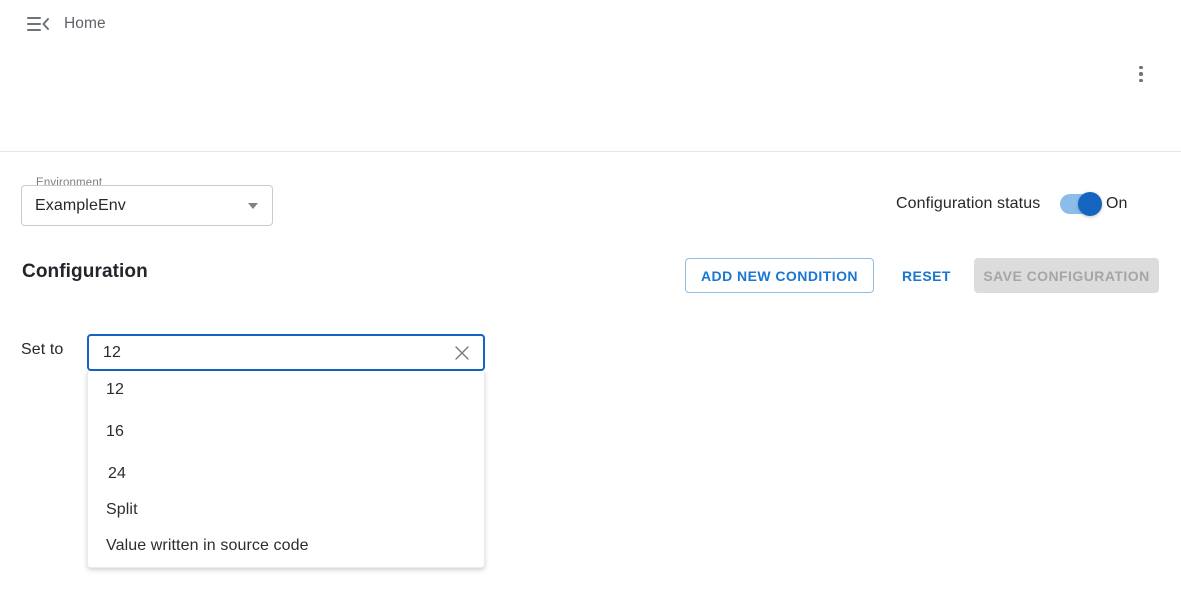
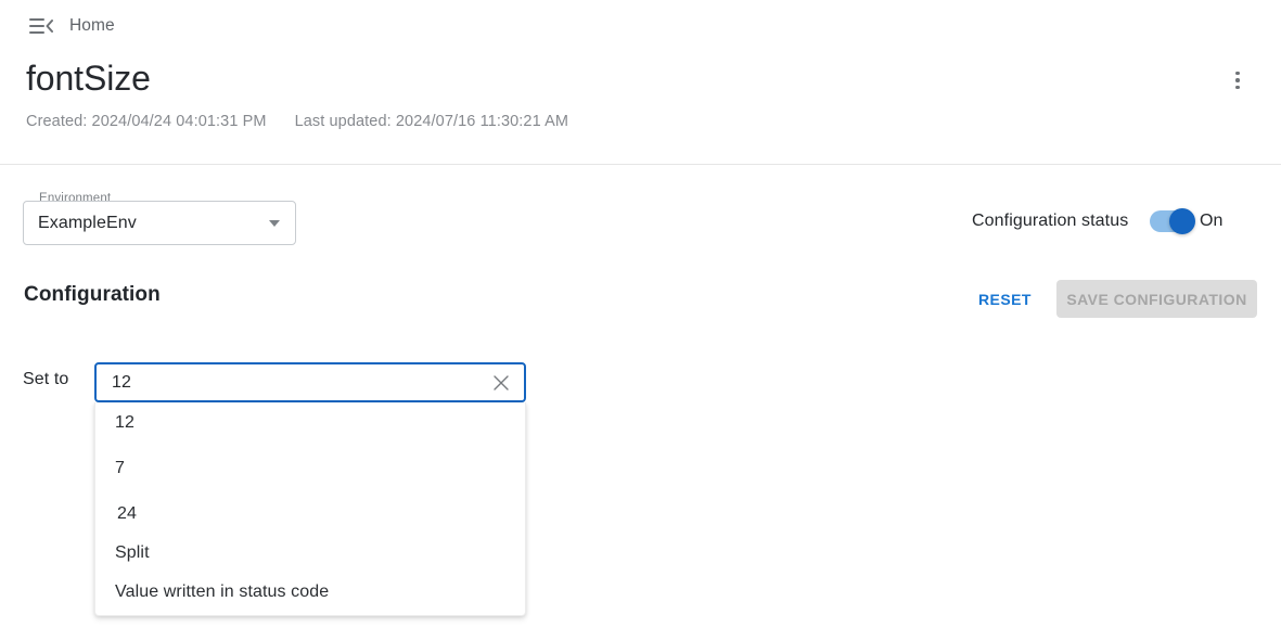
  Home
+ fontSize
+ Created: 2024/04/24 04:01:31 PM
+ Last updated: 2024/07/16 11:30:21 AM
  Environment
  ExampleEnv
  Configuration status
  On
  Configuration
- ADD NEW CONDITION
  RESET
  SAVE CONFIGURATION
  Set to
  12
  12
- 16
+ 7
  24
  Split
- Value written in source code
+ Value written in status code
